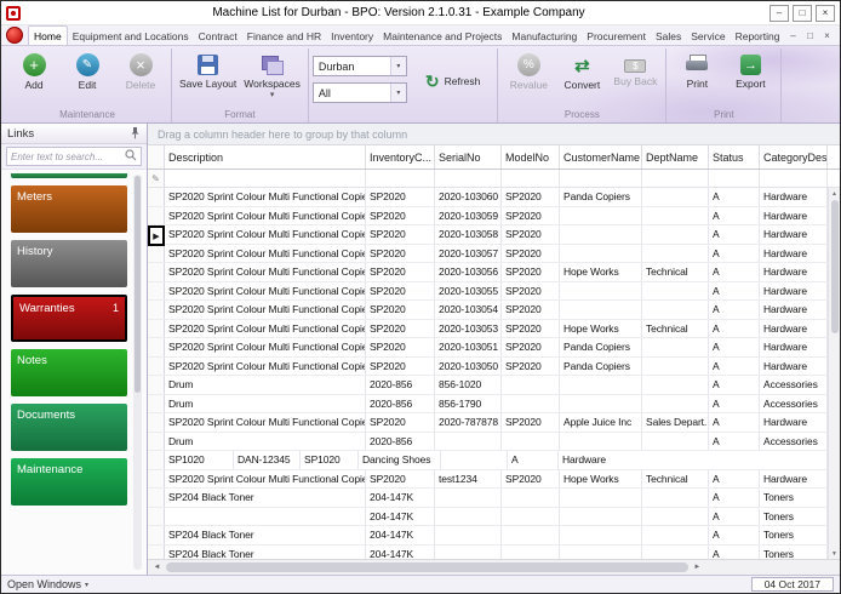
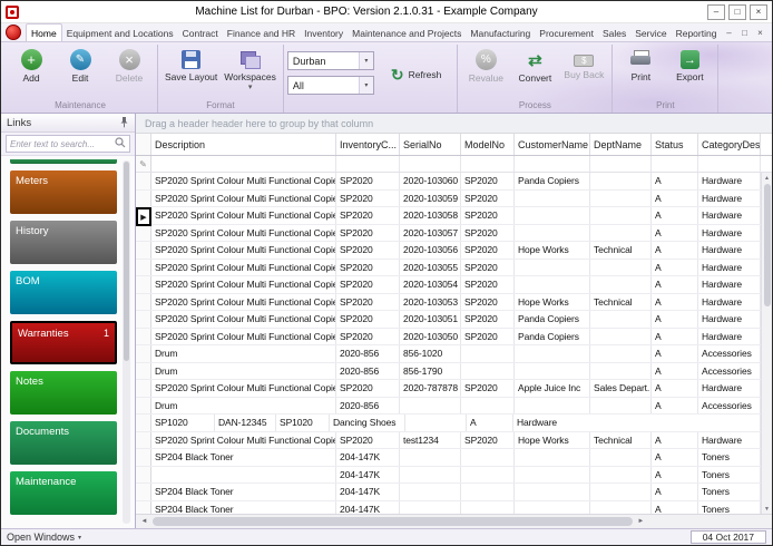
  Machine List for Durban - BPO: Version 2.1.0.31 - Example Company
  –
  □
  ×
  Home
  Equipment and Locations
  Contract
  Finance and HR
  Inventory
  Maintenance and Projects
  Manufacturing
  Procurement
  Sales
  Service
  Reporting
  –
  □
  ×
  +
  Add
  ✎
  Edit
  ×
  Delete
  Maintenance
  Save Layout
  Workspaces
  Format
  Durban
  All
  ↻
  Refresh
  %
  Revalue
  ⇄
  Convert
  $
  Buy Back
  Process
  Print
  →
  Export
  Print
  Links
  Enter text to search...
  Meters
  History
+ BOM
  Warranties
  1
  Notes
  Documents
  Maintenance
- Drag a column header here to group by that column
+ Drag a header header here to group by that column
  Description
  InventoryC...
  SerialNo
  ModelNo
  CustomerName
  DeptName
  Status
  CategoryDes
  ✎
  SP2020 Sprint Colour Multi Functional Copie
  SP2020
  2020-103060
  SP2020
  Panda Copiers
  A
  Hardware
  SP2020 Sprint Colour Multi Functional Copie
  SP2020
  2020-103059
  SP2020
  A
  Hardware
  SP2020 Sprint Colour Multi Functional Copie
  SP2020
  2020-103058
  SP2020
  A
  Hardware
  SP2020 Sprint Colour Multi Functional Copie
  SP2020
  2020-103057
  SP2020
  A
  Hardware
  SP2020 Sprint Colour Multi Functional Copie
  SP2020
  2020-103056
  SP2020
  Hope Works
  Technical
  A
  Hardware
  SP2020 Sprint Colour Multi Functional Copie
  SP2020
  2020-103055
  SP2020
  A
  Hardware
  SP2020 Sprint Colour Multi Functional Copie
  SP2020
  2020-103054
  SP2020
  A
  Hardware
  SP2020 Sprint Colour Multi Functional Copie
  SP2020
  2020-103053
  SP2020
  Hope Works
  Technical
  A
  Hardware
  SP2020 Sprint Colour Multi Functional Copie
  SP2020
  2020-103051
  SP2020
  Panda Copiers
  A
  Hardware
  SP2020 Sprint Colour Multi Functional Copie
  SP2020
  2020-103050
  SP2020
  Panda Copiers
  A
  Hardware
  Drum
  2020-856
  856-1020
  A
  Accessories
  Drum
  2020-856
  856-1790
  A
  Accessories
  SP2020 Sprint Colour Multi Functional Copie
  SP2020
  2020-787878
  SP2020
  Apple Juice Inc
  Sales Depart..
  A
  Hardware
  Drum
  2020-856
  A
  Accessories
  SP1020
  DAN-12345
  SP1020
  Dancing Shoes
  A
  Hardware
  SP2020 Sprint Colour Multi Functional Copie
  SP2020
  test1234
  SP2020
  Hope Works
  Technical
  A
  Hardware
  SP204 Black Toner
  204-147K
  A
  Toners
  204-147K
  A
  Toners
  SP204 Black Toner
  204-147K
  A
  Toners
  SP204 Black Toner
  204-147K
  A
  Toners
  Open Windows
  04 Oct 2017
